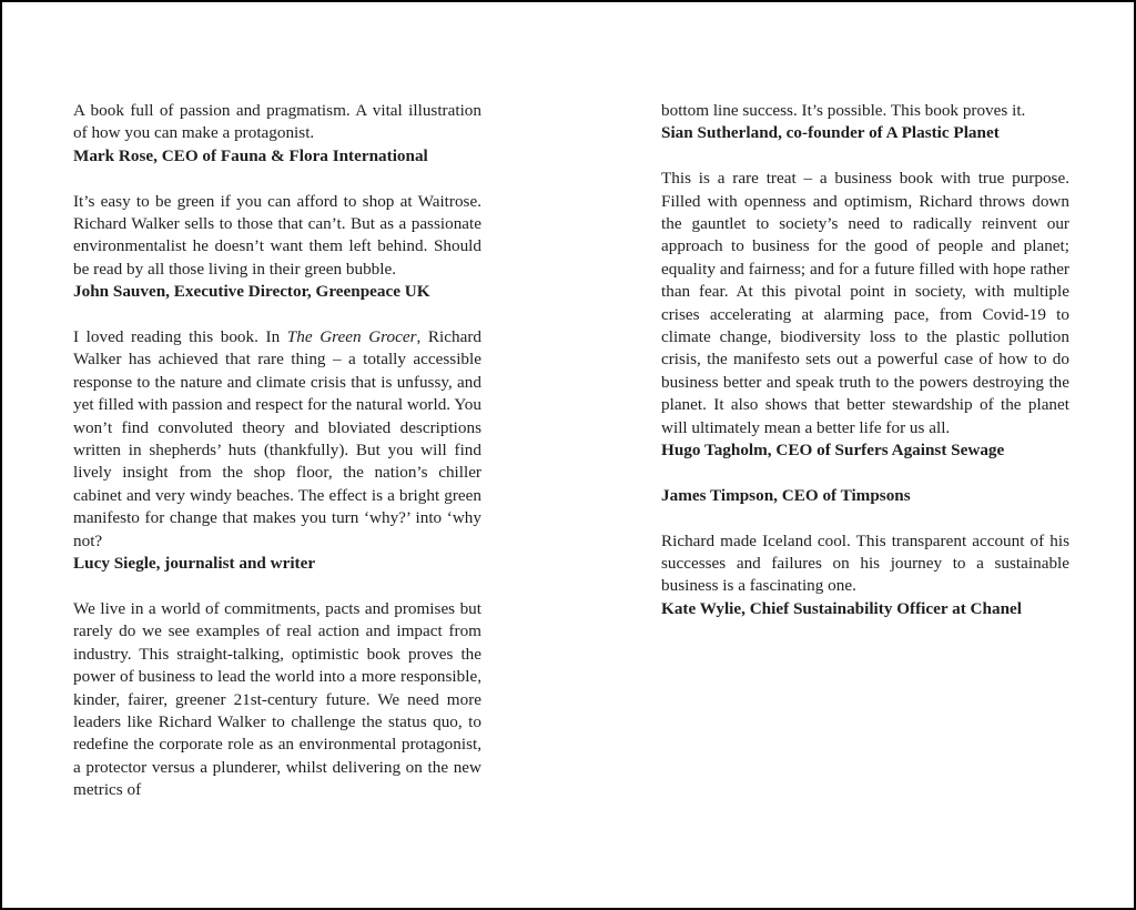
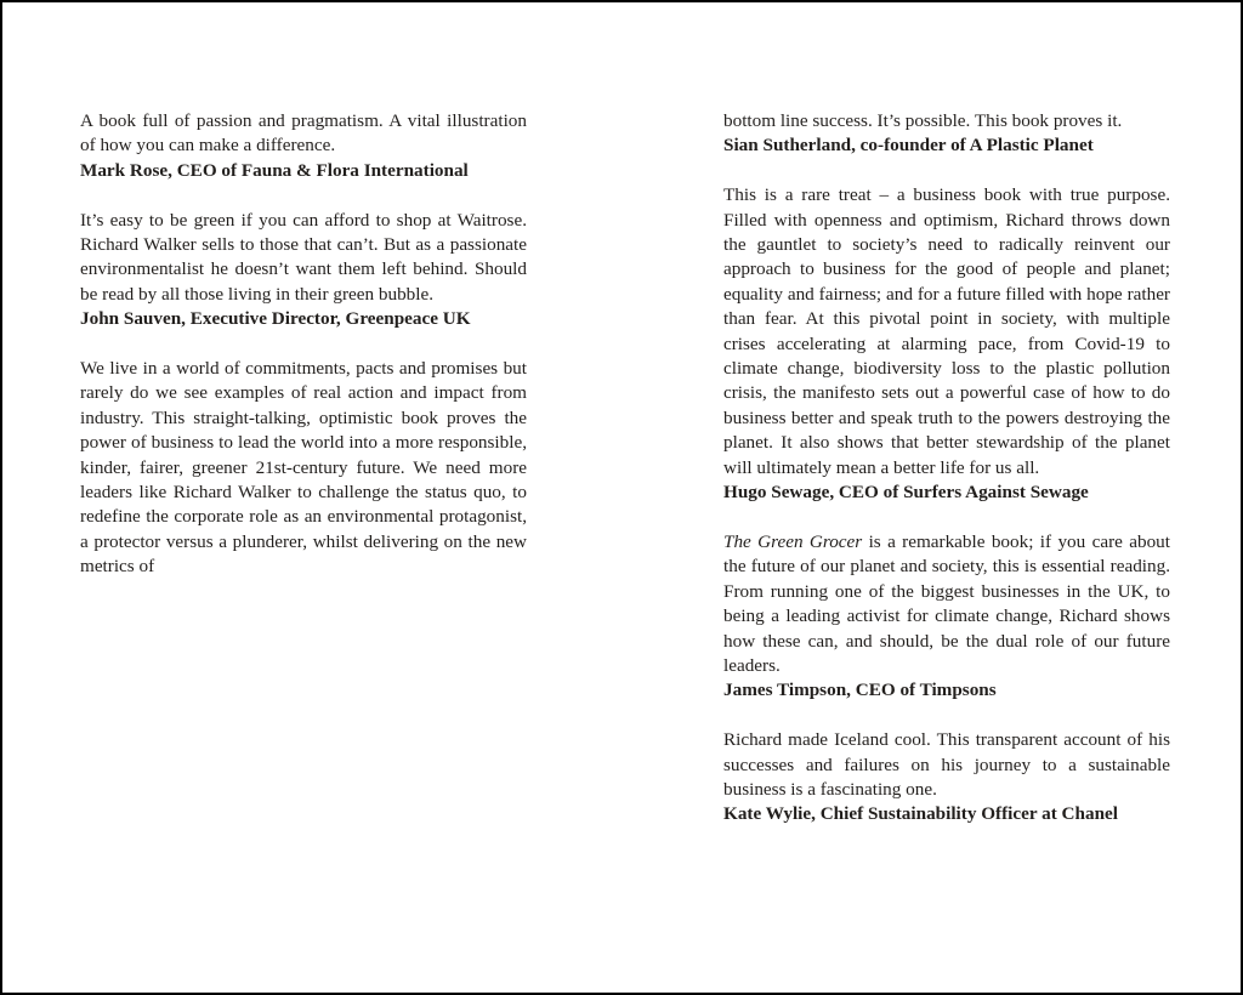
- A book full of passion and pragmatism. A vital illustration of how you can make a protagonist.
+ A book full of passion and pragmatism. A vital illustration of how you can make a difference.
  Mark Rose, CEO of Fauna & Flora International
  It’s easy to be green if you can afford to shop at Waitrose. Richard Walker sells to those that can’t. But as a passionate environmentalist he doesn’t want them left behind. Should be read by all those living in their green bubble.
  John Sauven, Executive Director, Greenpeace UK
- I loved reading this book. In The Green Grocer, Richard Walker has achieved that rare thing – a totally accessible response to the nature and climate crisis that is unfussy, and yet filled with passion and respect for the natural world. You won’t find convoluted theory and bloviated descriptions written in shepherds’ huts (thankfully). But you will find lively insight from the shop floor, the nation’s chiller cabinet and very windy beaches. The effect is a bright green manifesto for change that makes you turn ‘why?’ into ‘why not?
- Lucy Siegle, journalist and writer
  We live in a world of commitments, pacts and promises but rarely do we see examples of real action and impact from industry. This straight-talking, optimistic book proves the power of business to lead the world into a more responsible, kinder, fairer, greener 21st-century future. We need more leaders like Richard Walker to challenge the status quo, to redefine the corporate role as an environmental protagonist, a protector versus a plunderer, whilst delivering on the new metrics of
  bottom line success. It’s possible. This book proves it.
  Sian Sutherland, co-founder of A Plastic Planet
  This is a rare treat – a business book with true purpose. Filled with openness and optimism, Richard throws down the gauntlet to society’s need to radically reinvent our approach to business for the good of people and planet; equality and fairness; and for a future filled with hope rather than fear. At this pivotal point in society, with multiple crises accelerating at alarming pace, from Covid-19 to climate change, biodiversity loss to the plastic pollution crisis, the manifesto sets out a powerful case of how to do business better and speak truth to the powers destroying the planet. It also shows that better stewardship of the planet will ultimately mean a better life for us all.
- Hugo Tagholm, CEO of Surfers Against Sewage
+ Hugo Sewage, CEO of Surfers Against Sewage
+ The Green Grocer is a remarkable book; if you care about the future of our planet and society, this is essential reading. From running one of the biggest businesses in the UK, to being a leading activist for climate change, Richard shows how these can, and should, be the dual role of our future leaders.
  James Timpson, CEO of Timpsons
  Richard made Iceland cool. This transparent account of his successes and failures on his journey to a sustainable business is a fascinating one.
  Kate Wylie, Chief Sustainability Officer at Chanel
